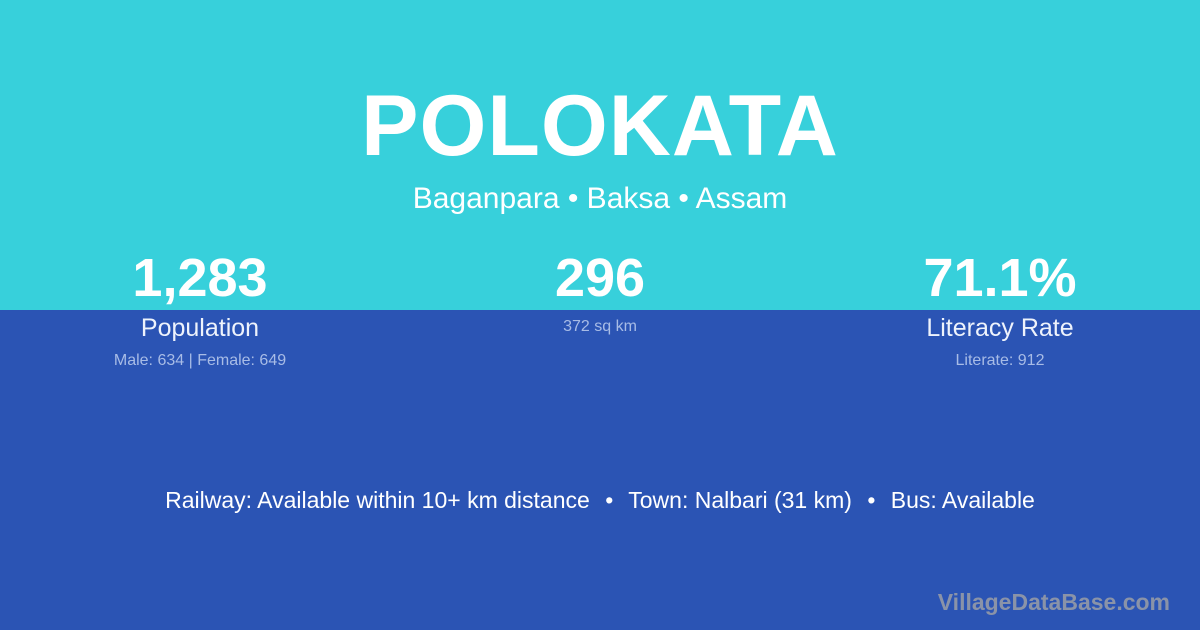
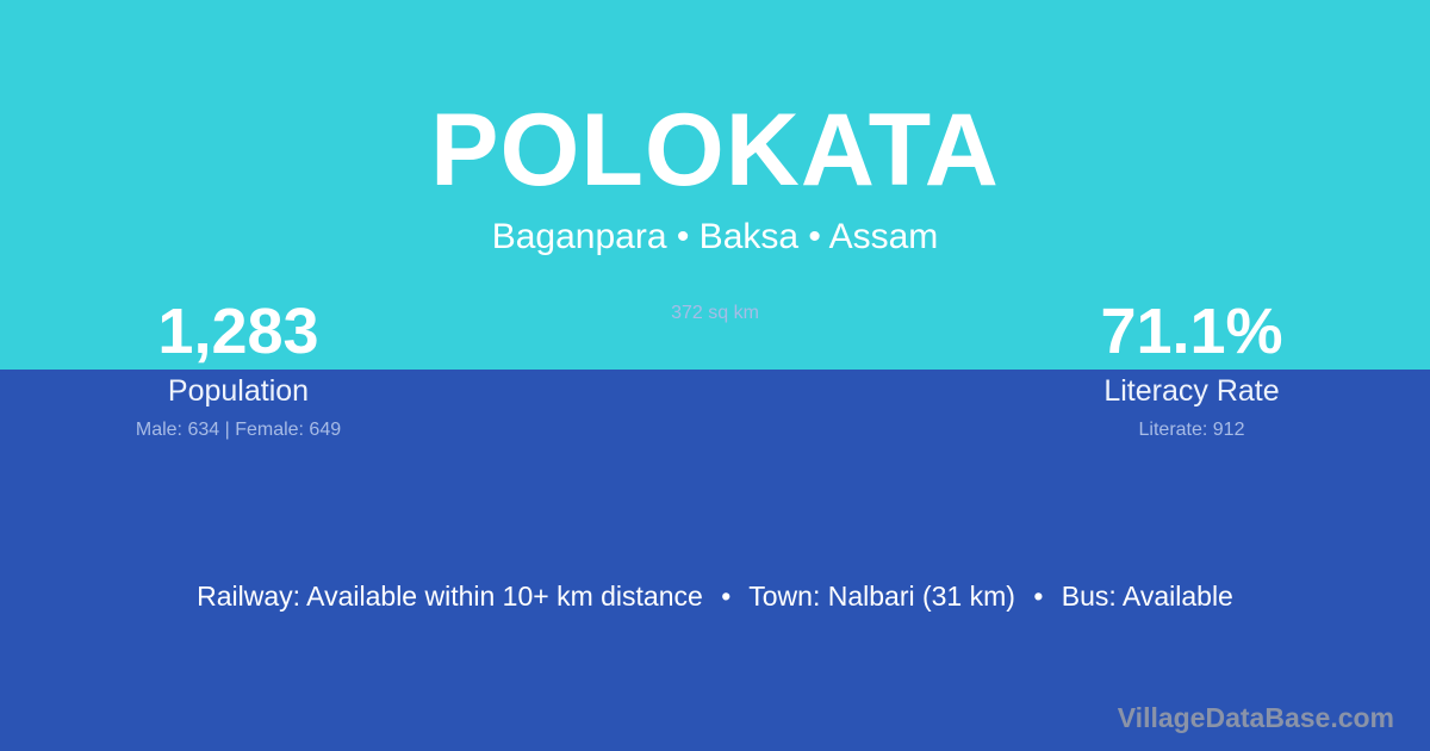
  POLOKATA
  Baganpara • Baksa • Assam
  1,283
  Population
  Male: 634 | Female: 649
- 296
  372 sq km
  71.1%
  Literacy Rate
  Literate: 912
  Railway: Available within 10+ km distance • Town: Nalbari (31 km) • Bus: Available
  VillageDataBase.com
